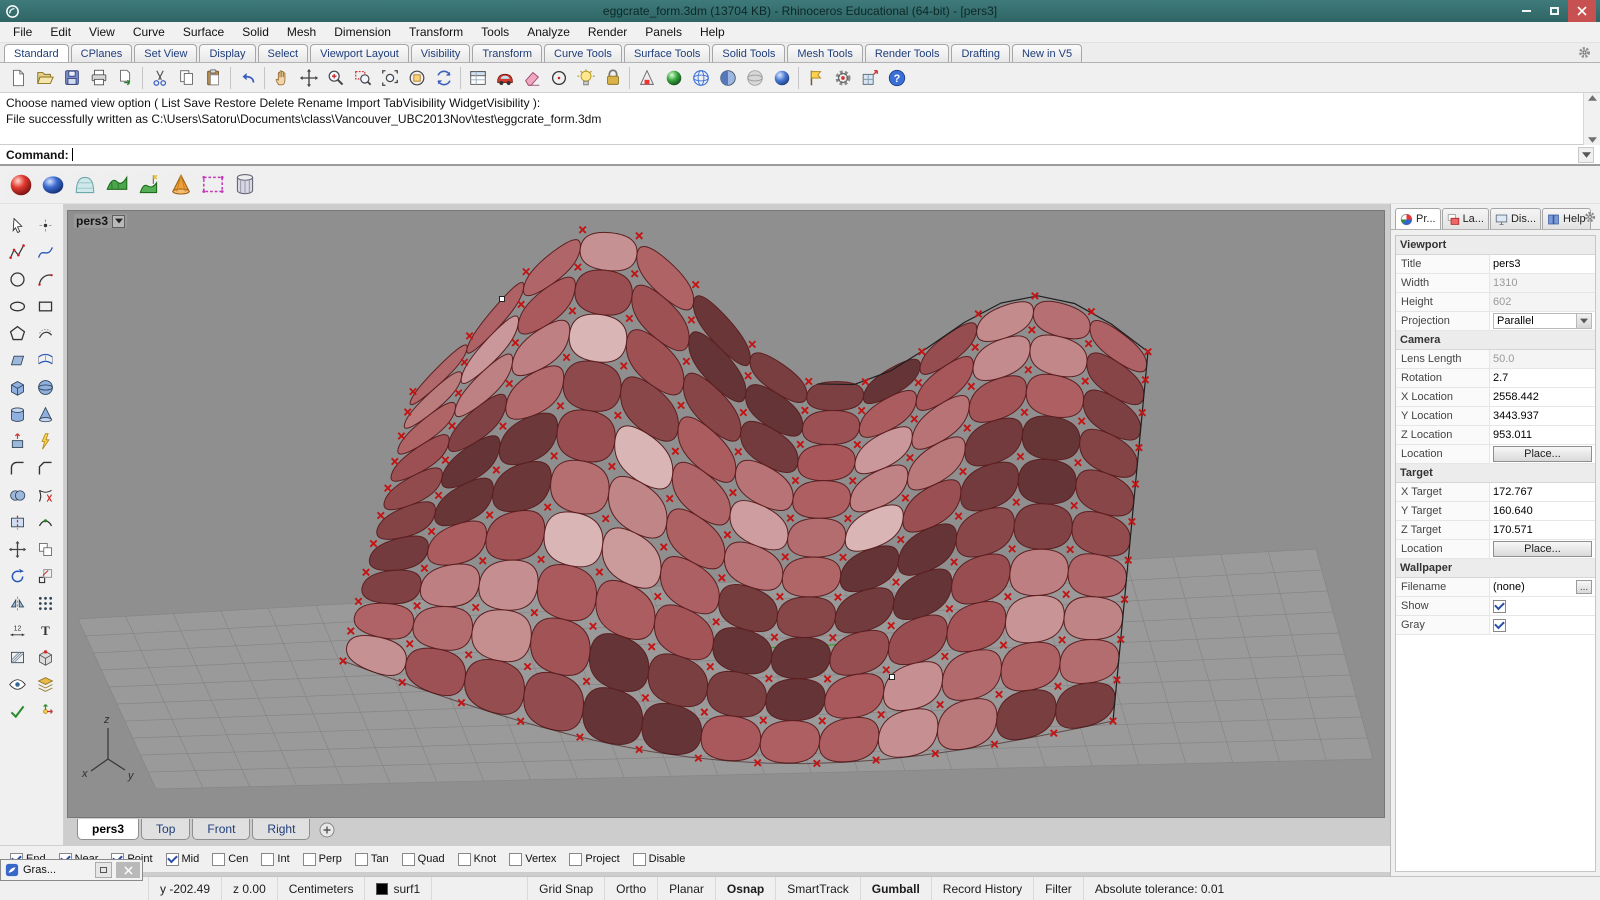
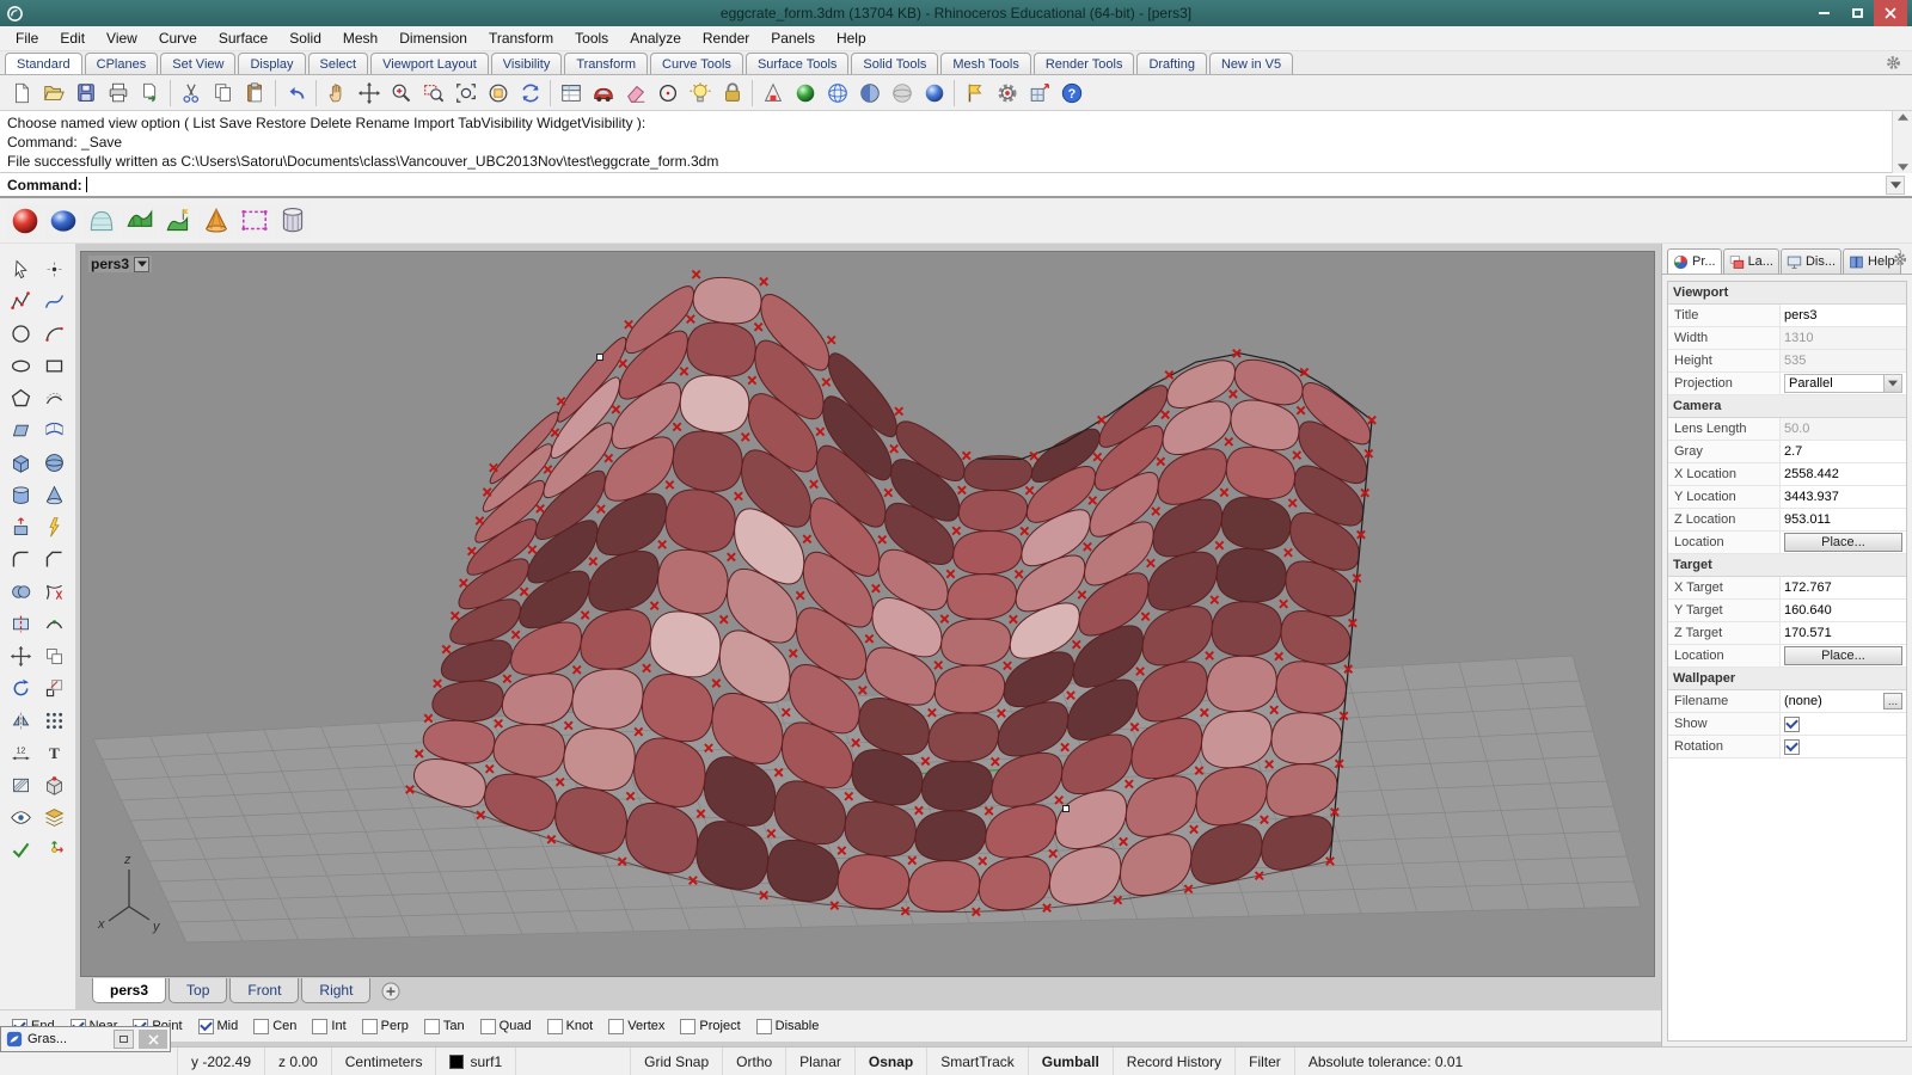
  eggcrate_form.3dm (13704 KB) - Rhinoceros Educational (64-bit) - [pers3]
  File
  Edit
  View
  Curve
  Surface
  Solid
  Mesh
  Dimension
  Transform
  Tools
  Analyze
  Render
  Panels
  Help
  Standard
  CPlanes
  Set View
  Display
  Select
  Viewport Layout
  Visibility
  Transform
  Curve Tools
  Surface Tools
  Solid Tools
  Mesh Tools
  Render Tools
  Drafting
  New in V5
  ?
  Choose named view option ( List Save Restore Delete Rename Import TabVisibility WidgetVisibility ):
+ Command: _Save
  File successfully written as C:\Users\Satoru\Documents\class\Vancouver_UBC2013Nov\test\eggcrate_form.3dm
  Command:
  T
  z
  x
  y
  pers3
  Pr...
  La...
  Dis...
  Help
  Viewport
  Title
  pers3
  Width
  1310
  Height
- 602
+ 535
  Projection
  Parallel
  Camera
  Lens Length
  50.0
- Rotation
+ Gray
  2.7
  X Location
  2558.442
  Y Location
  3443.937
  Z Location
  953.011
  Location
  Place...
  Target
  X Target
  172.767
  Y Target
  160.640
  Z Target
  170.571
  Location
  Place...
  Wallpaper
  Filename
  (none)
  ...
  Show
- Gray
+ Rotation
  pers3
  Top
  Front
  Right
  Mid
  Cen
  Int
  Perp
  Tan
  Quad
  Knot
  Vertex
  Project
  Disable
  y -202.49
  z 0.00
  Centimeters
  surf1
  Grid Snap
  Ortho
  Planar
  Osnap
  SmartTrack
  Gumball
  Record History
  Filter
  Absolute tolerance: 0.01
  Gras...
